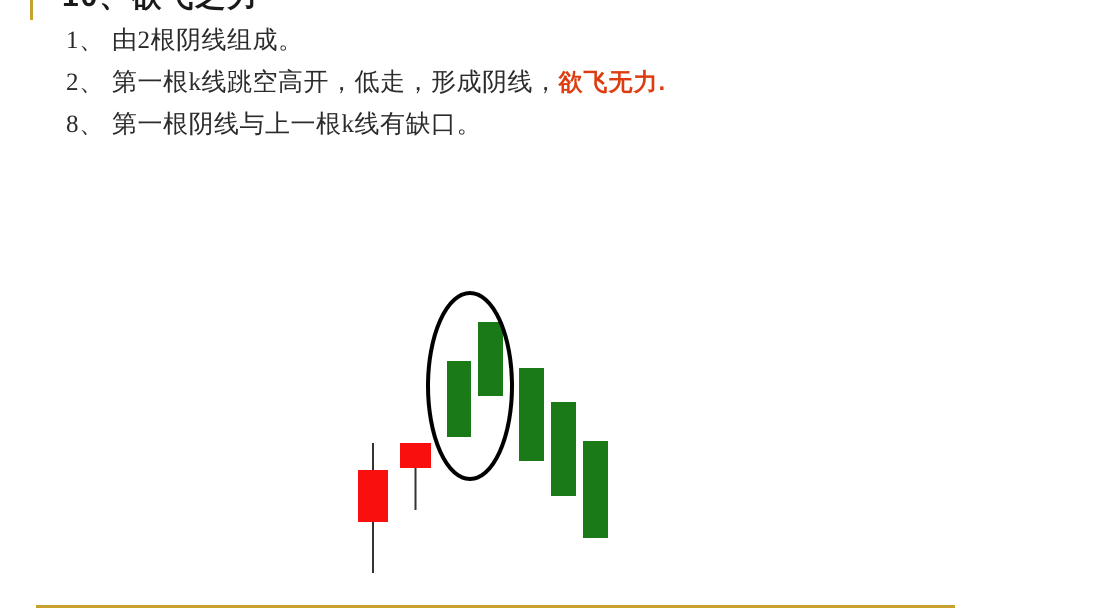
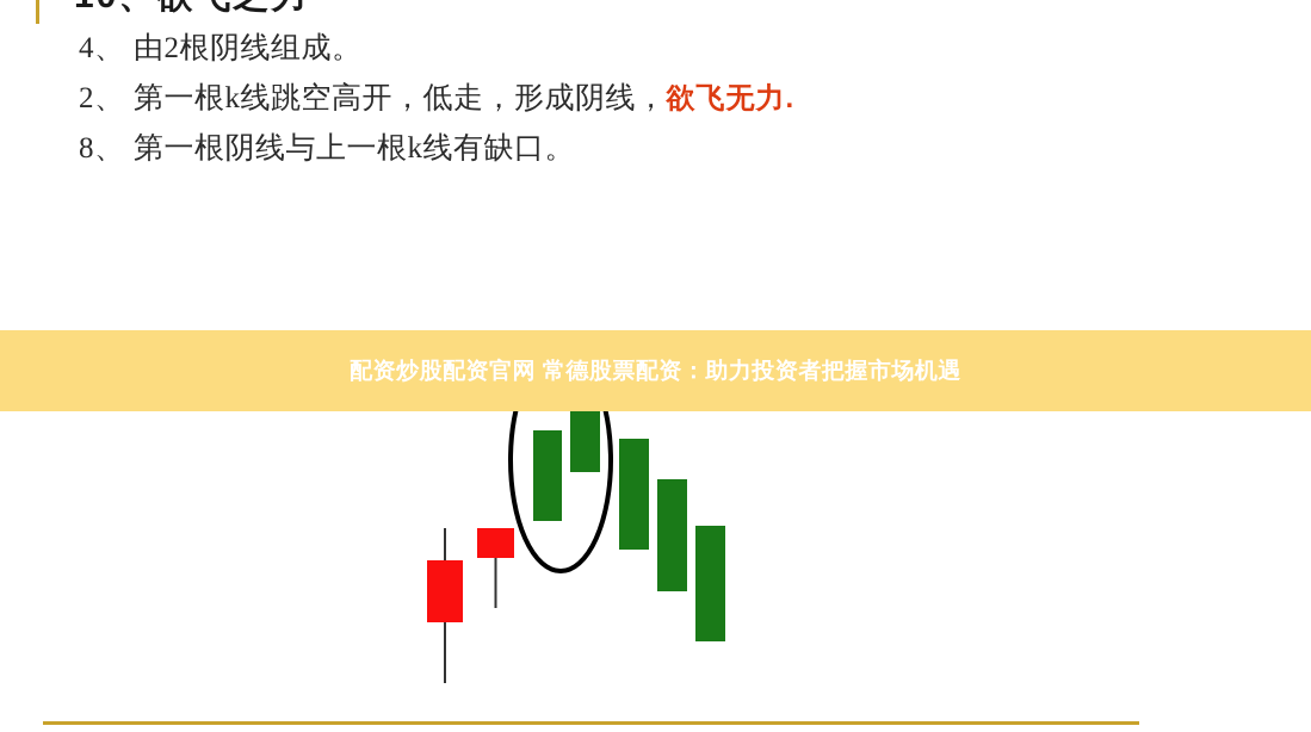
- 1、 由2根阴线组成。
+ 4、 由2根阴线组成。
  2、 第一根k线跳空高开，低走，形成阴线，欲飞无力.
  8、 第一根阴线与上一根k线有缺口。
+ 配资炒股配资官网 常德股票配资：助力投资者把握市场机遇
